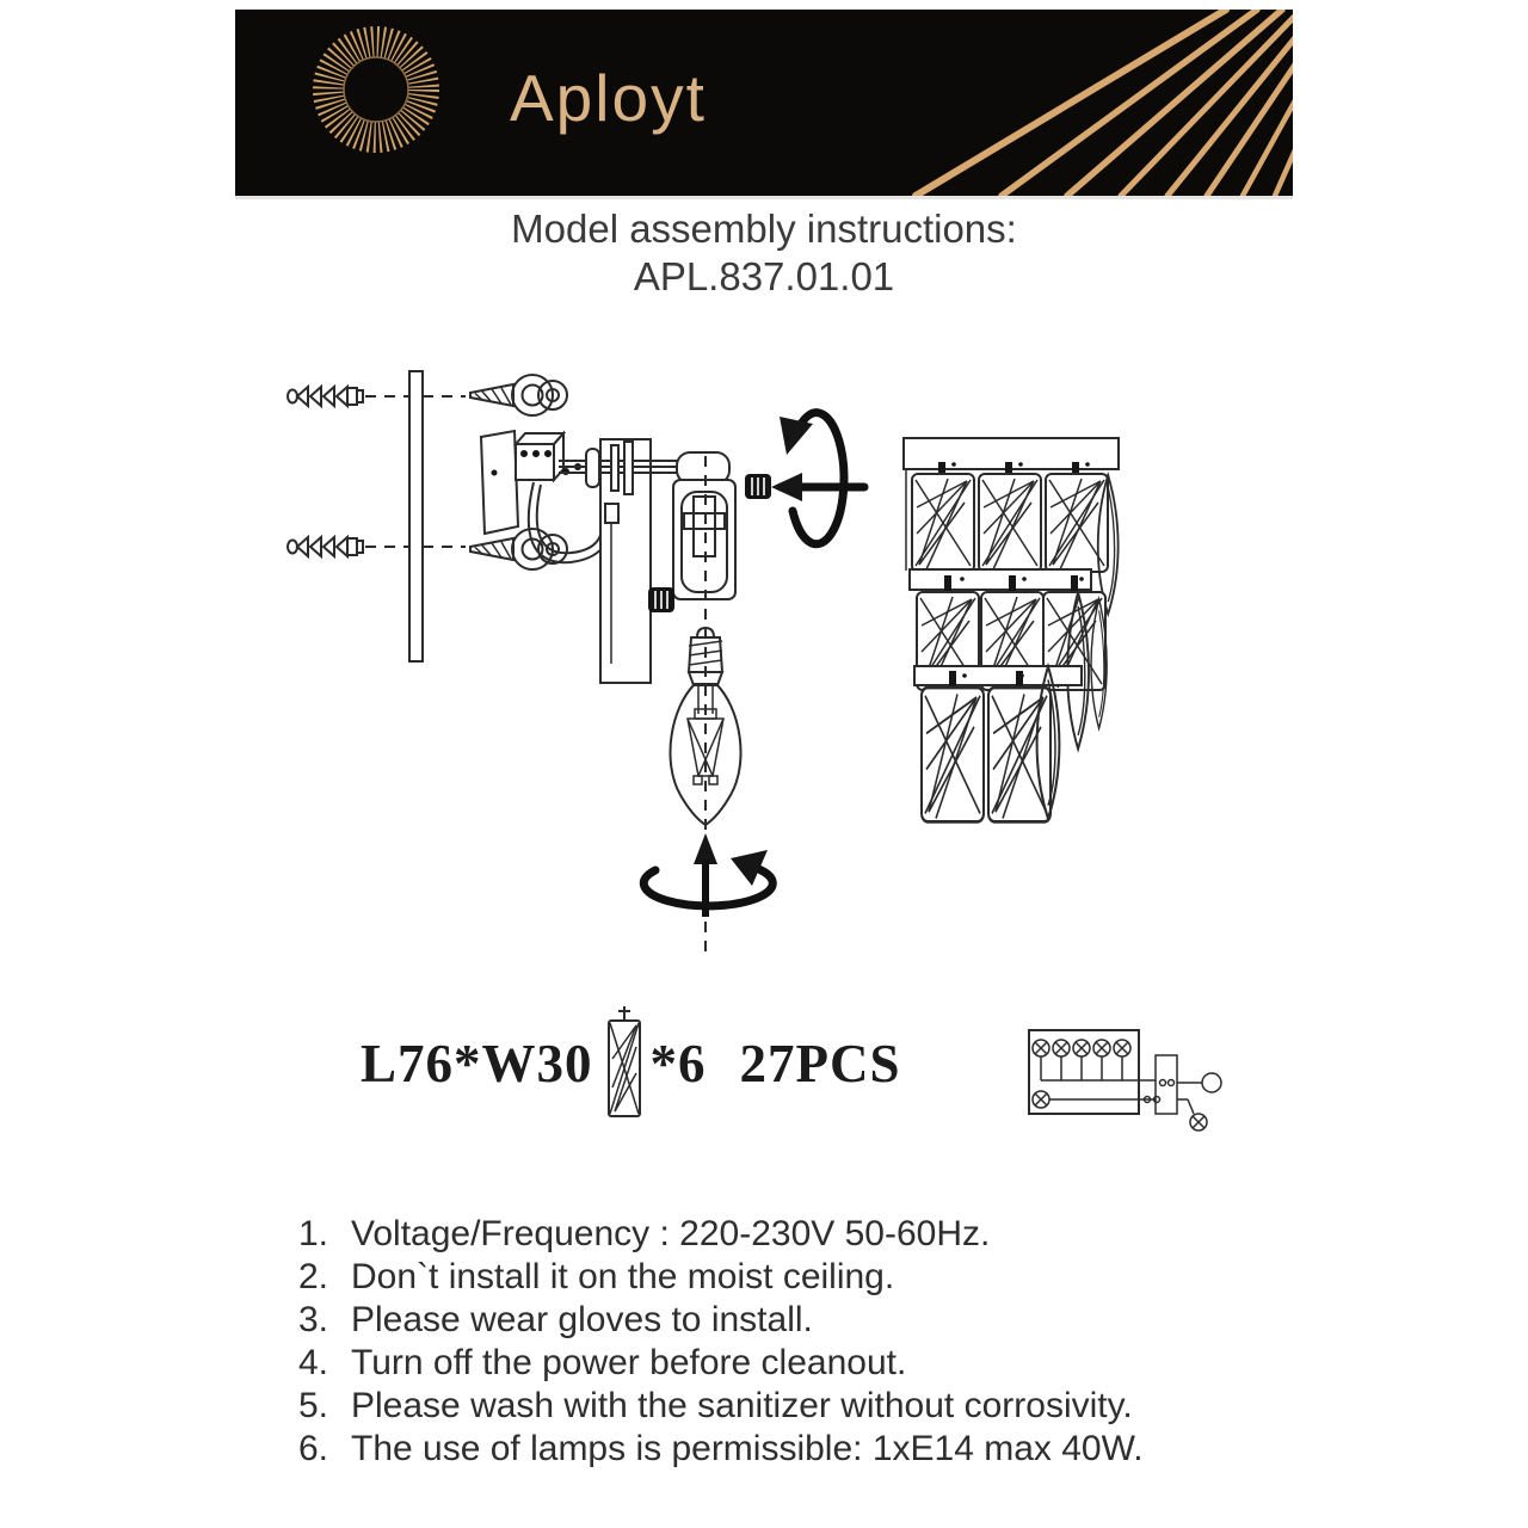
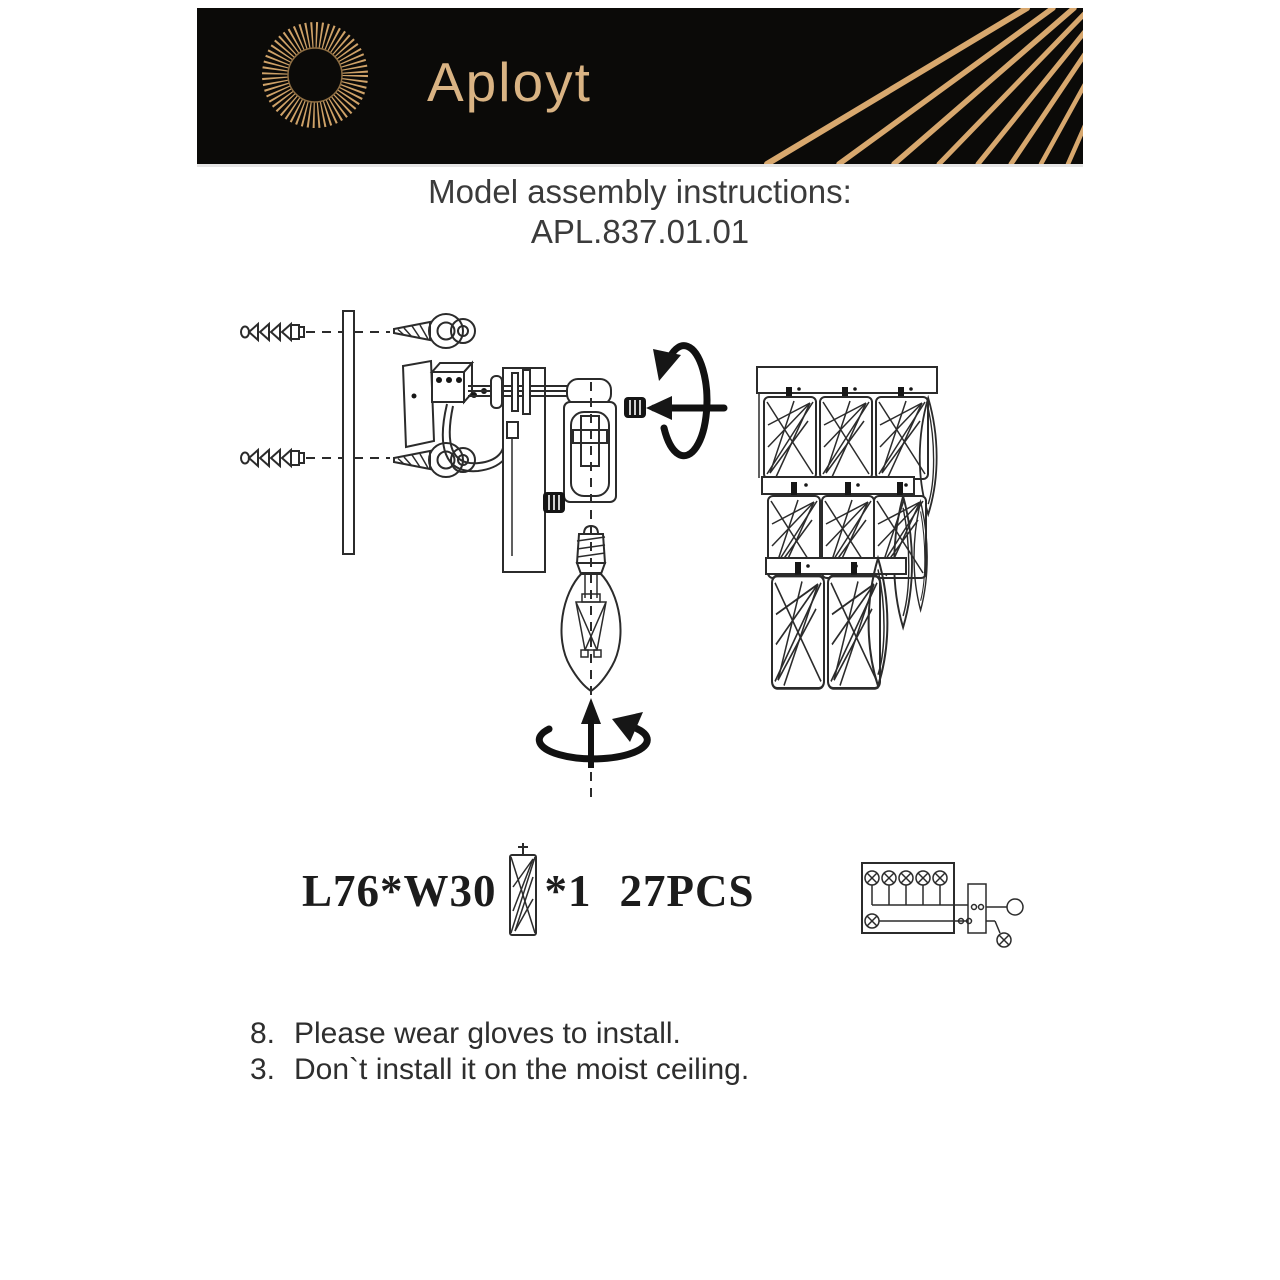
  Aployt
  Model assembly instructions:
  APL.837.01.01
  L76*W30
- *6
+ *1
  27PCS
- 1.
- Voltage/Frequency : 220-230V 50-60Hz.
- 2.
+ 8.
- Don`t install it on the moist ceiling.
+ Please wear gloves to install.
  3.
- Please wear gloves to install.
+ Don`t install it on the moist ceiling.
- 4.
- Turn off the power before cleanout.
- 5.
- Please wash with the sanitizer without corrosivity.
- 6.
- The use of lamps is permissible: 1xE14 max 40W.
